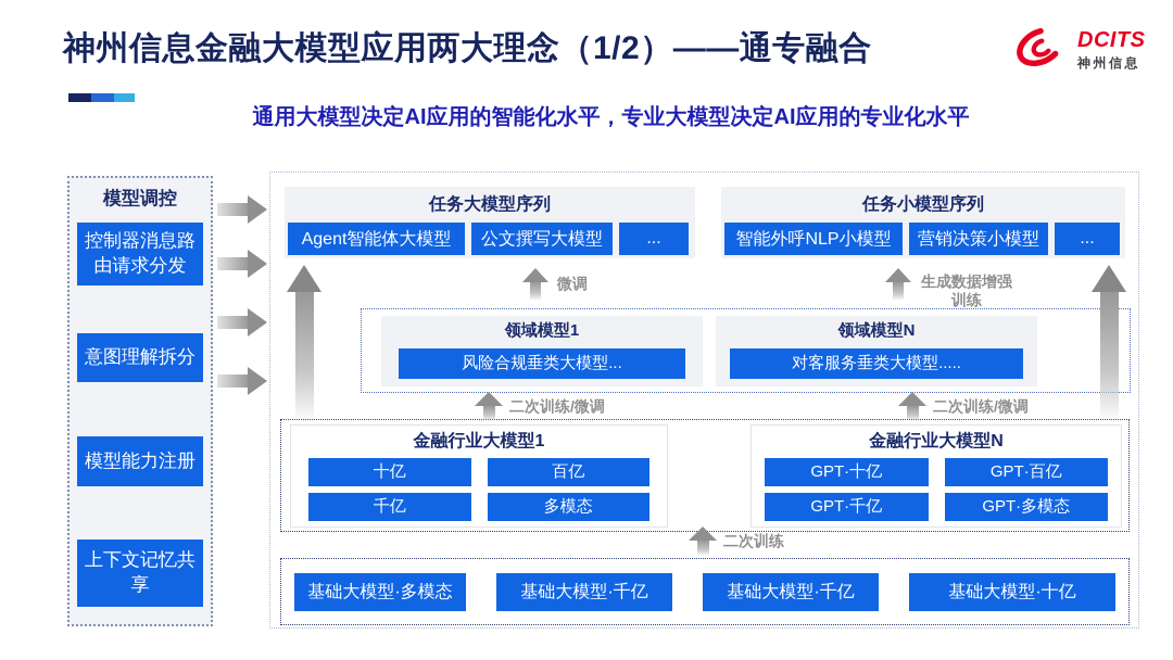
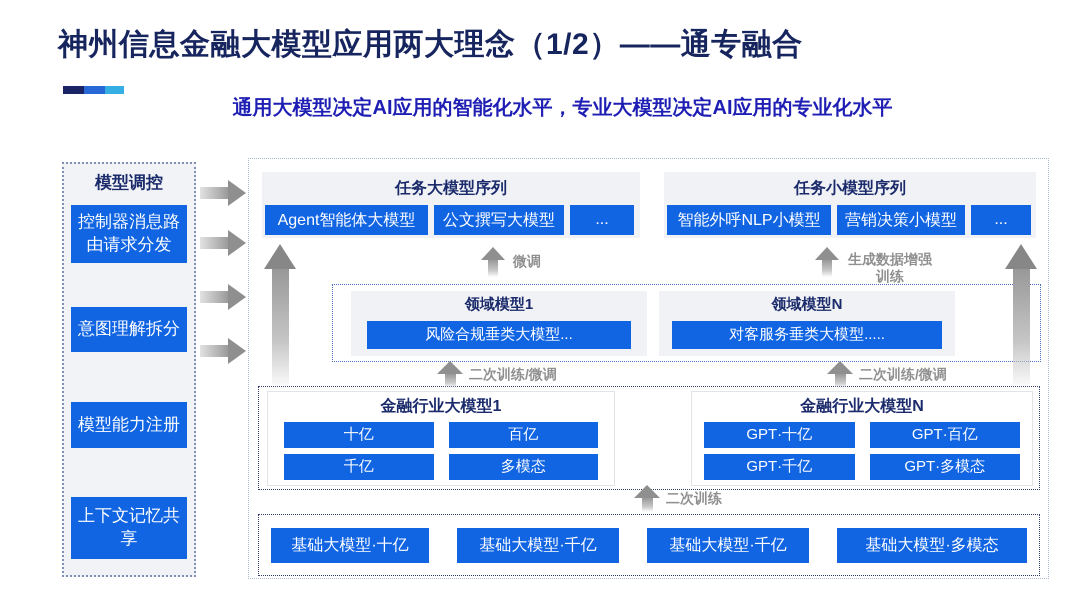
  神州信息金融大模型应用两大理念（1/2）——通专融合
  通用大模型决定AI应用的智能化水平，专业大模型决定AI应用的专业化水平
- DCITS
- 神州信息
  模型调控
  控制器消息路由请求分发
  意图理解拆分
  模型能力注册
  上下文记忆共享
  任务大模型序列
  Agent智能体大模型
  公文撰写大模型
  ...
  任务小模型序列
  智能外呼NLP小模型
  营销决策小模型
  ...
  微调
  生成数据增强训练
  领域模型1
  风险合规垂类大模型...
  领域模型N
  对客服务垂类大模型.....
  二次训练/微调
  二次训练/微调
  金融行业大模型1
  十亿
  百亿
  千亿
  多模态
  金融行业大模型N
  GPT·十亿
  GPT·百亿
  GPT·千亿
  GPT·多模态
  二次训练
- 基础大模型·多模态
+ 基础大模型·十亿
  基础大模型·千亿
  基础大模型·千亿
- 基础大模型·十亿
+ 基础大模型·多模态
